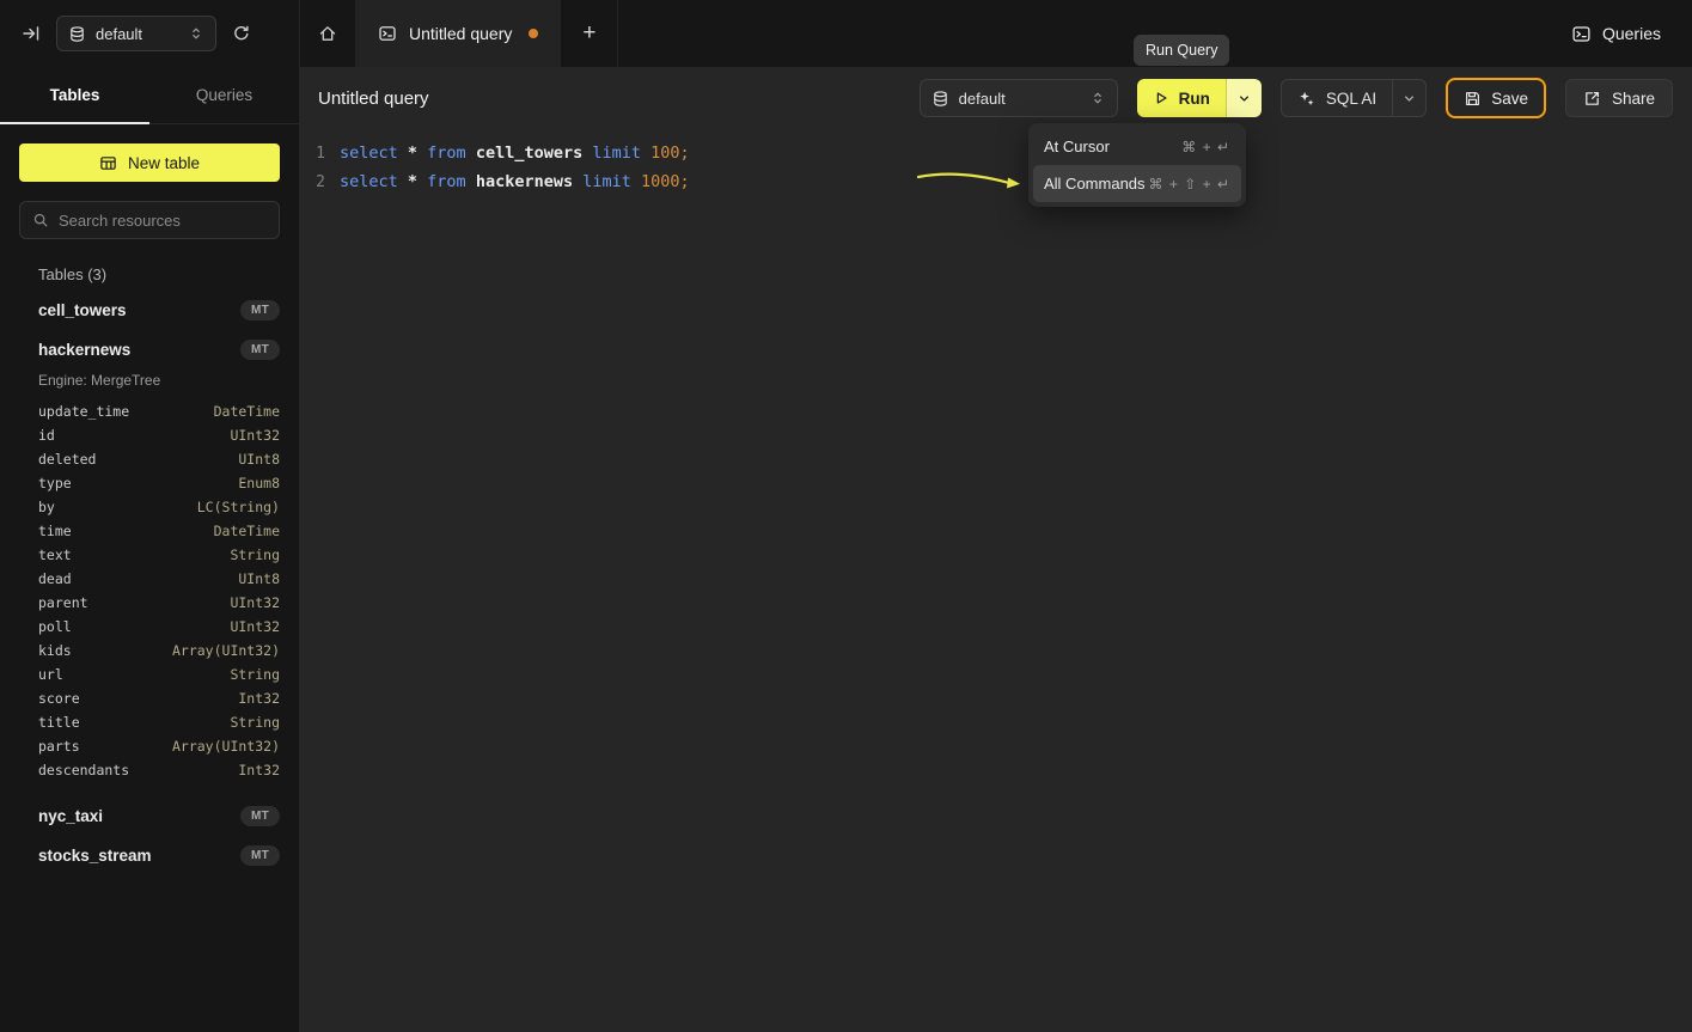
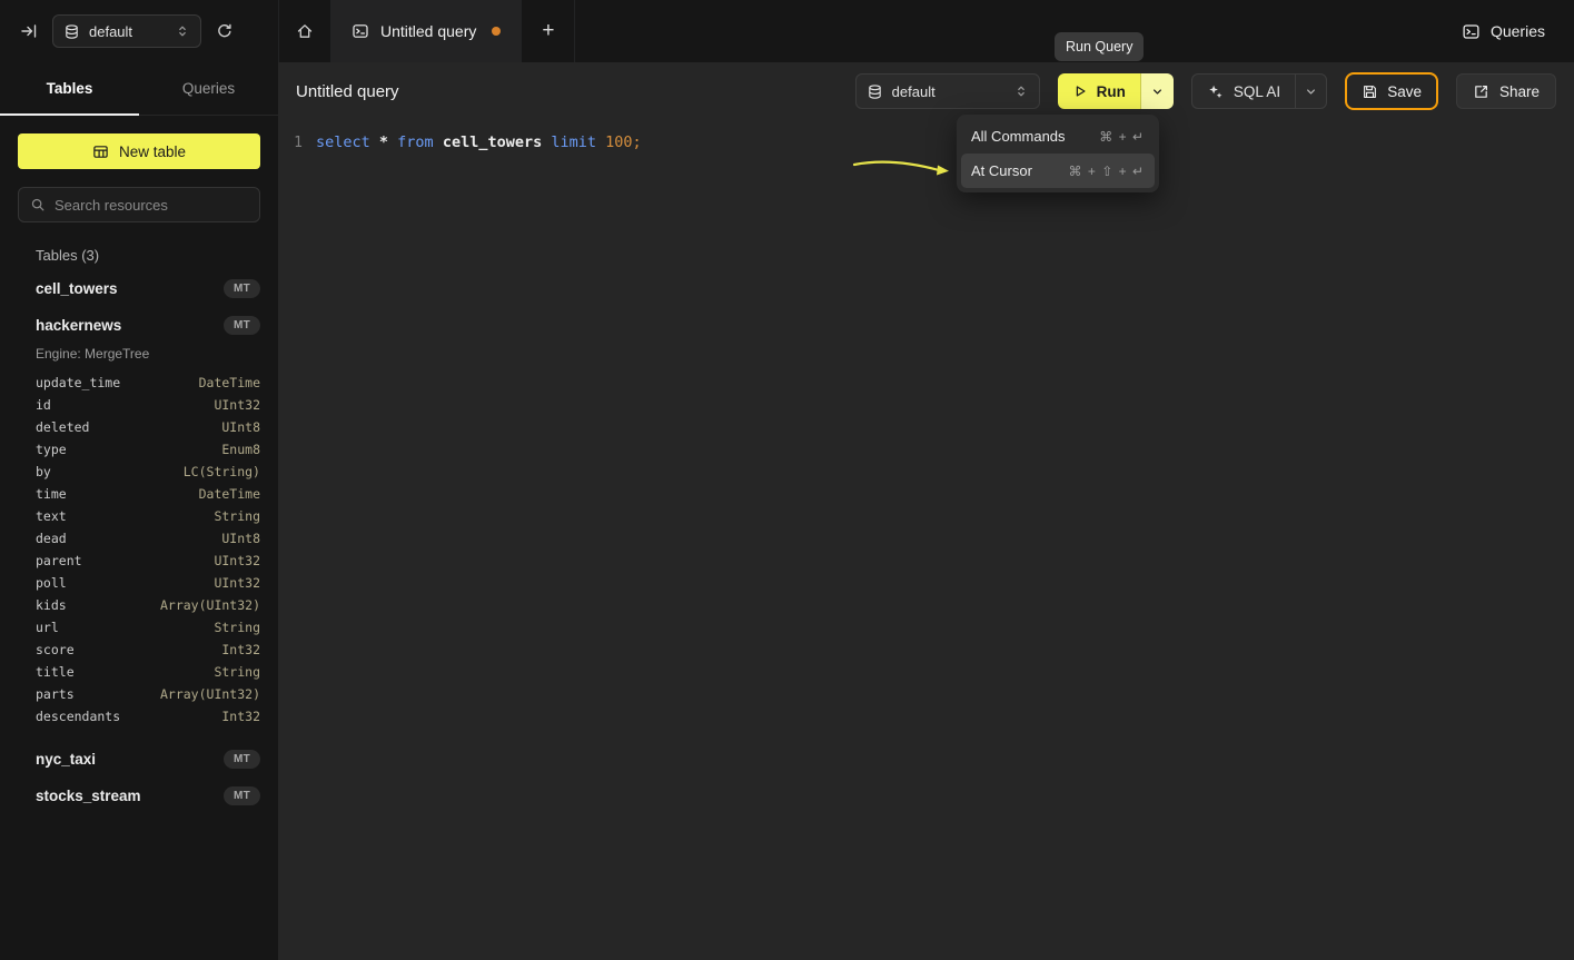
  default
  Untitled query
  +
  Queries
  Tables
  Queries
  New table
  Search resources
  Tables (3)
  cell_towers
  MT
  hackernews
  MT
  Engine: MergeTree
  update_time
  DateTime
  id
  UInt32
  deleted
  UInt8
  type
  Enum8
  by
  LC(String)
  time
  DateTime
  text
  String
  dead
  UInt8
  parent
  UInt32
  poll
  UInt32
  kids
  Array(UInt32)
  url
  String
  score
  Int32
  title
  String
  parts
  Array(UInt32)
  descendants
  Int32
  nyc_taxi
  MT
  stocks_stream
  MT
  Untitled query
  default
  Run
  SQL AI
  Save
  Share
  1
  select * from cell_towers limit 100;
- 2
- select * from hackernews limit 1000;
  Run Query
- At Cursor
+ All Commands
  ⌘ + ↵
- All Commands
+ At Cursor
  ⌘ + ⇧ + ↵
